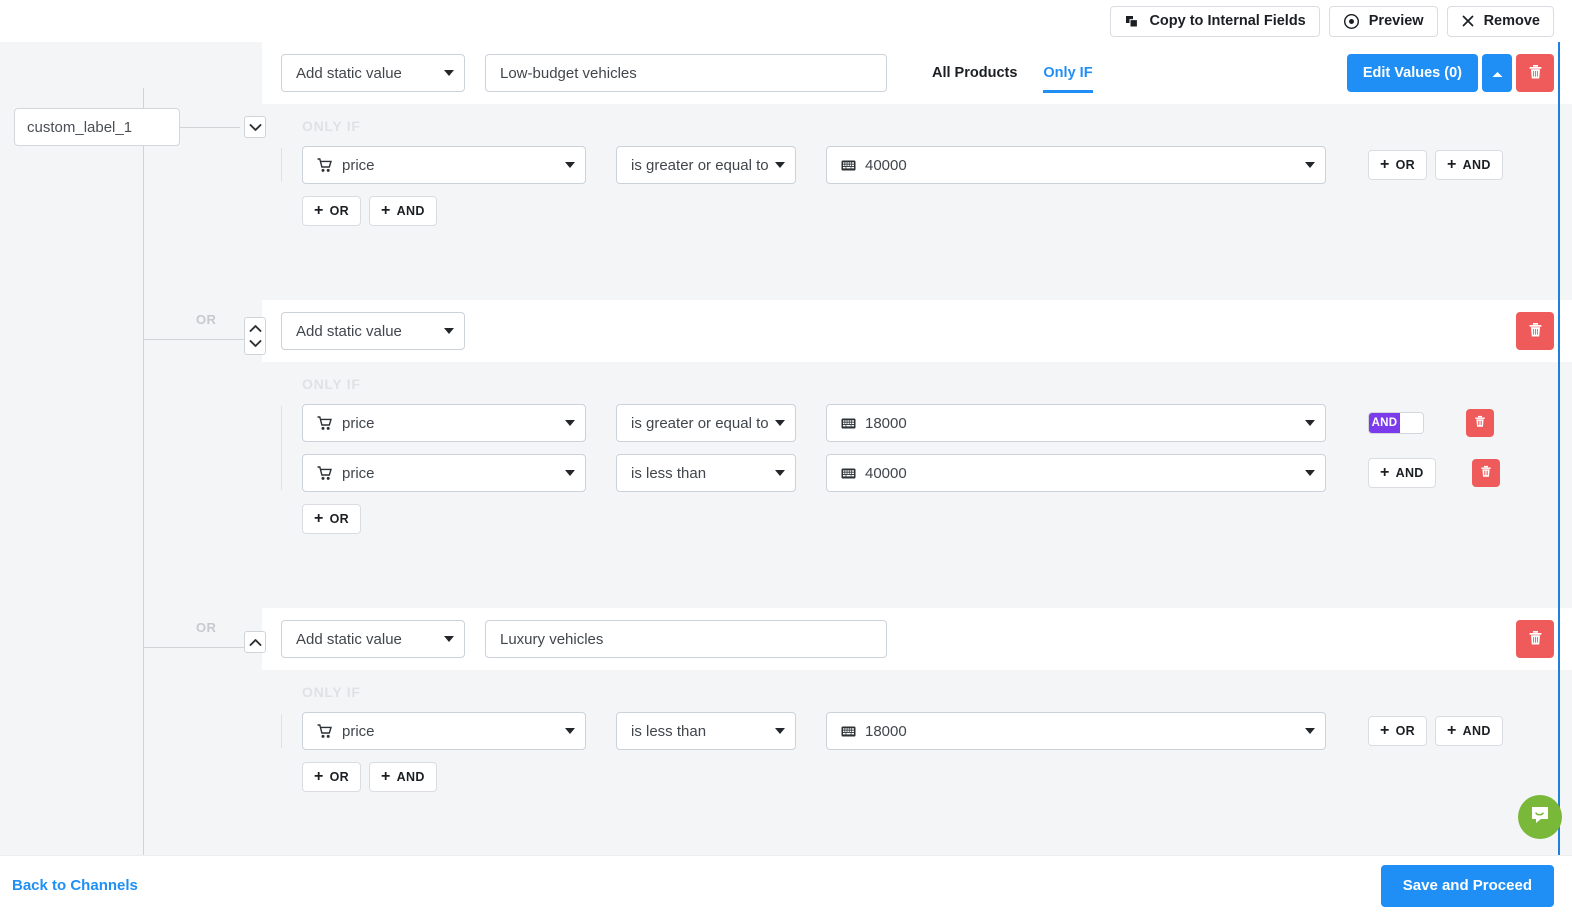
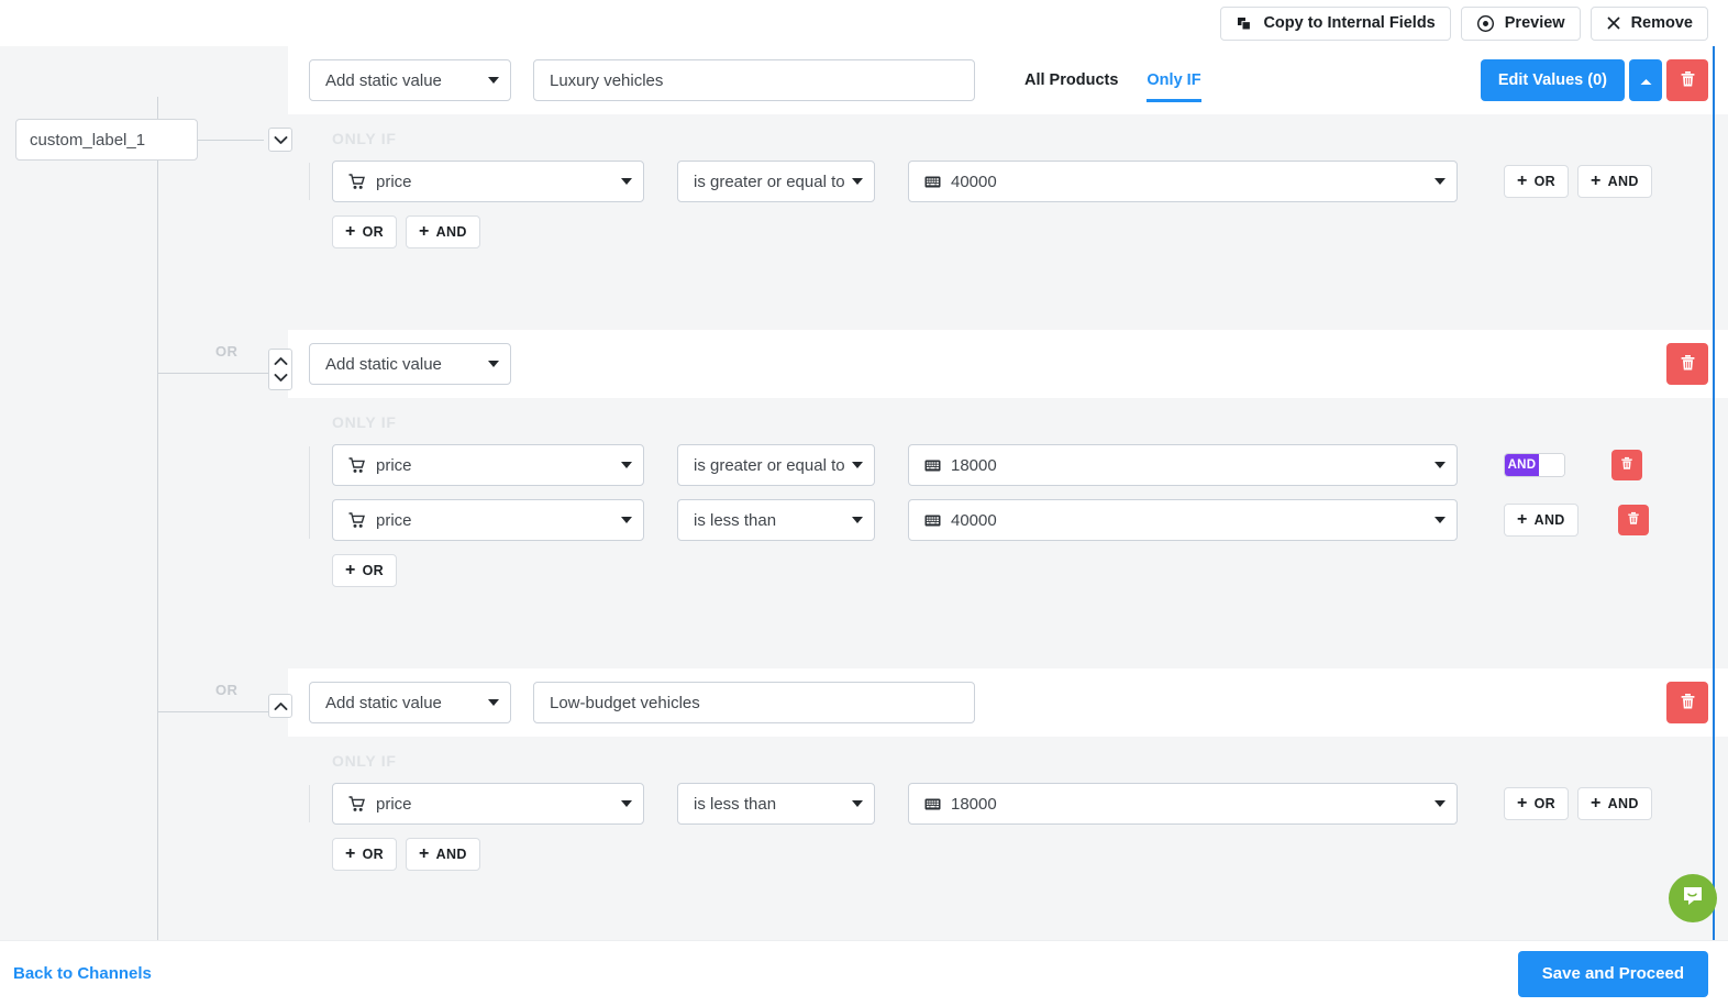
  Copy to Internal Fields
  Preview
  Remove
  custom_label_1
  OR
  OR
  Add static value
- Low-budget vehicles
+ Luxury vehicles
  All Products
  Only IF
  Edit Values (0)
  price
  is greater or equal to
  40000
  +
  OR
  +
  AND
  +
  OR
  +
  AND
  Add static value
  price
  is greater or equal to
  18000
  AND
  price
  is less than
  40000
  +
  AND
  +
  OR
  Add static value
- Luxury vehicles
+ Low-budget vehicles
  price
  is less than
  18000
  +
  OR
  +
  AND
  +
  OR
  +
  AND
  Back to Channels
  Save and Proceed
